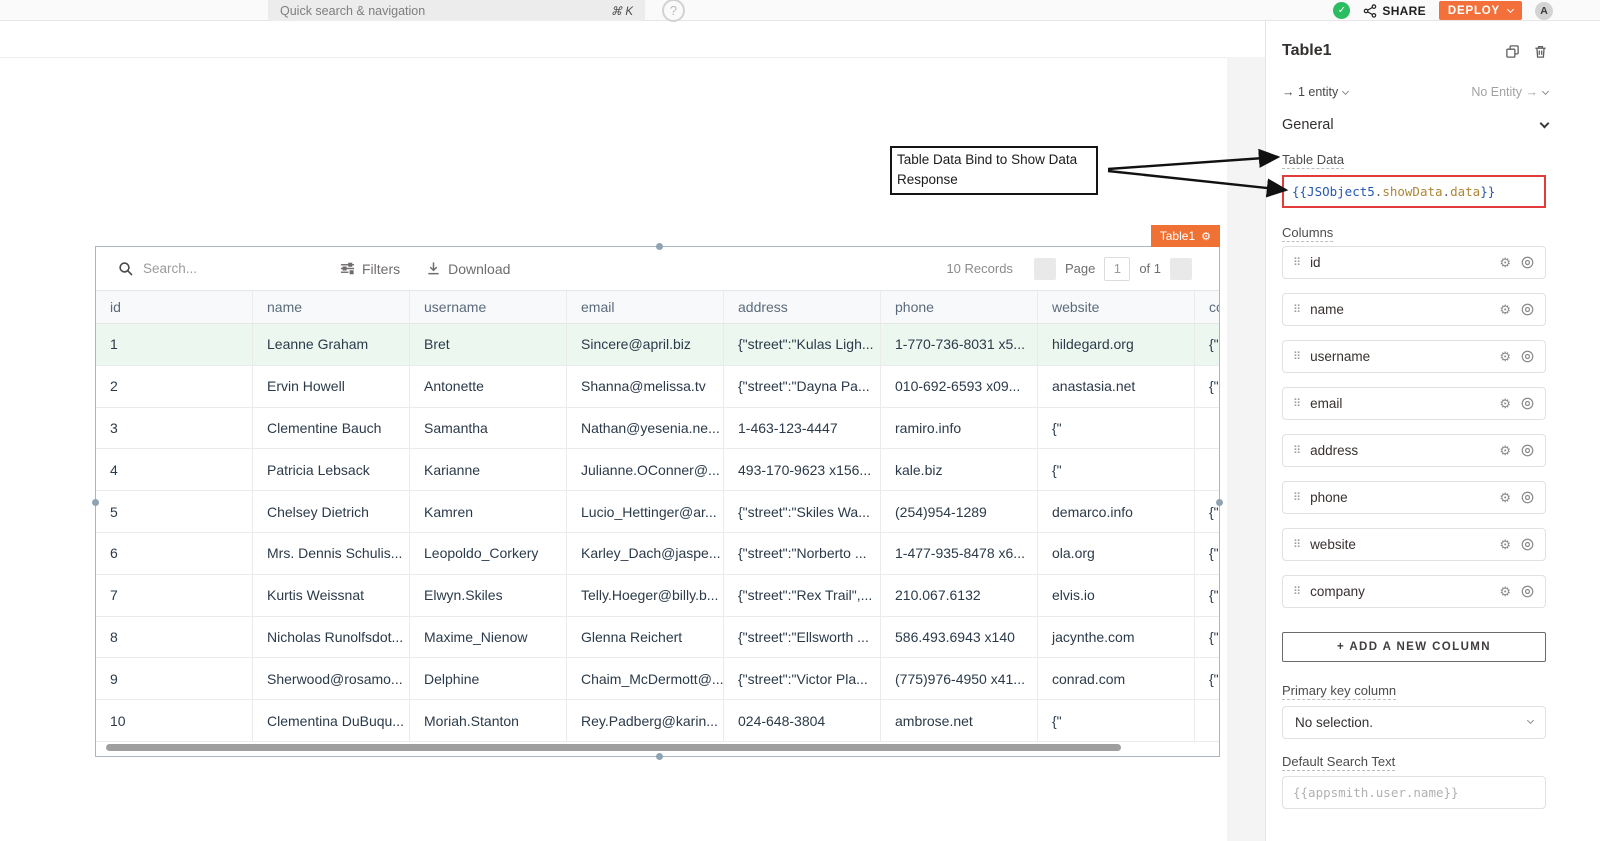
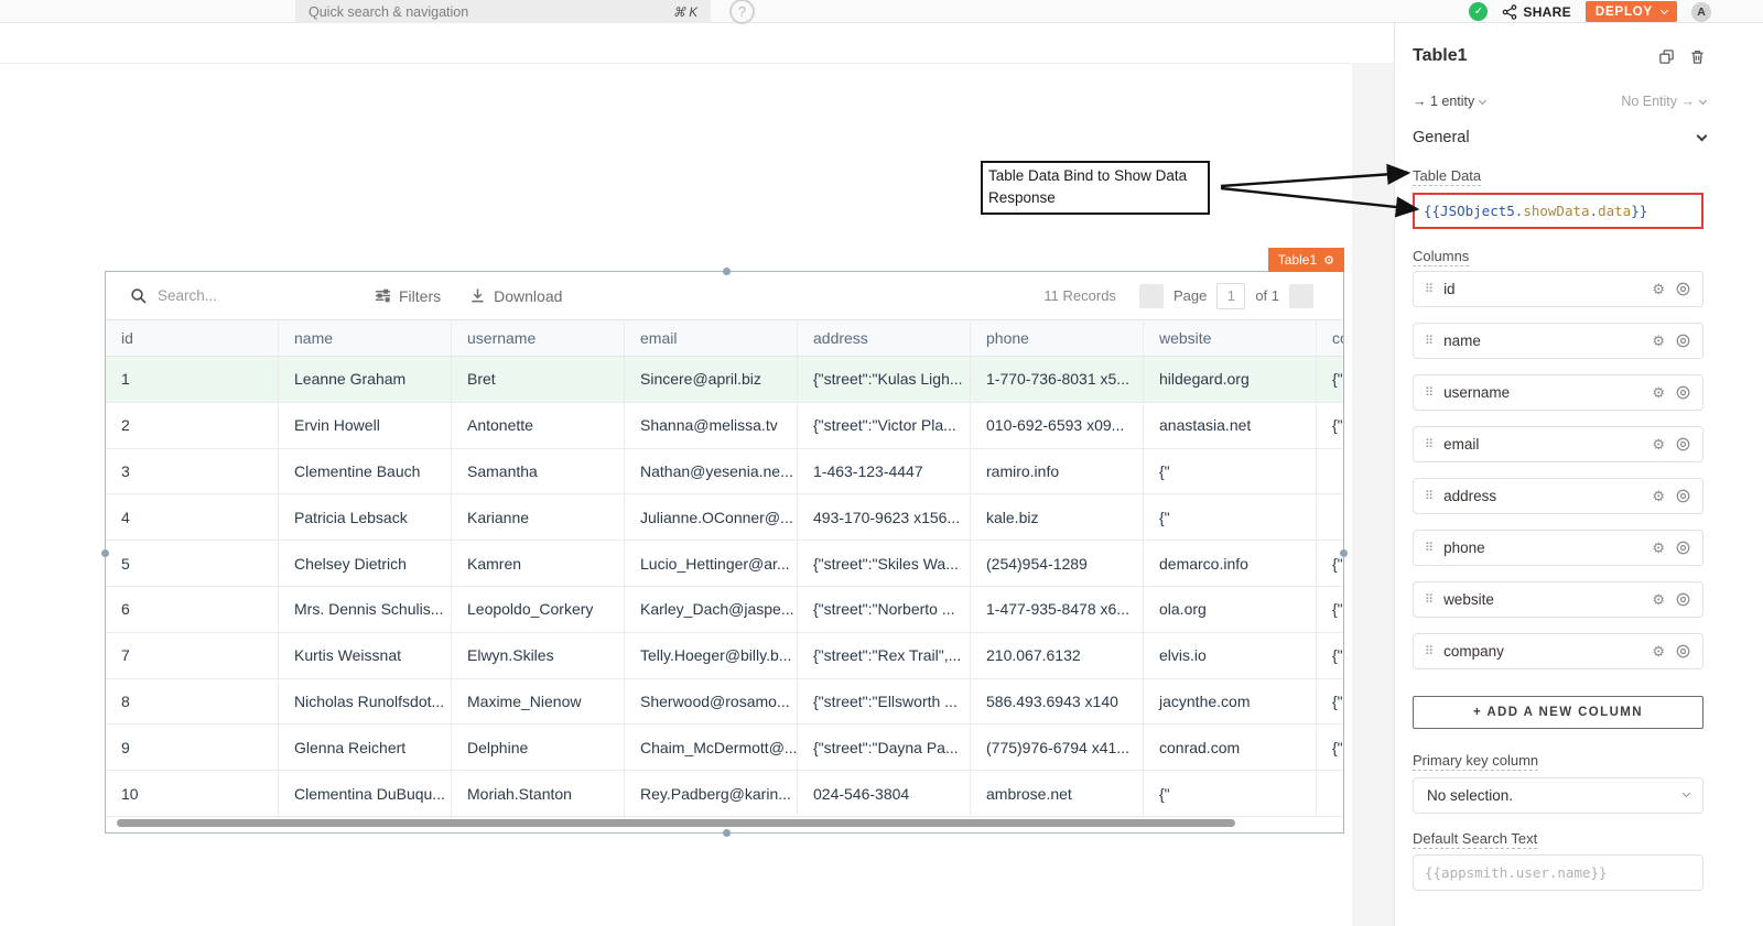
  Quick search & navigation
  ⌘ K
  ?
  ✓
  SHARE
  DEPLOY
  A
  Table Data Bind to Show Data Response
  Table1
  ⚙
  Search...
  Filters
  Download
- 10 Records
+ 11 Records
  Page
  1
  of 1
  id
  name
  username
  email
  address
  phone
  website
  1
  Leanne Graham
  Bret
  Sincere@april.biz
  {"street":"Kulas Ligh...
  1-770-736-8031 x5...
  hildegard.org
  {"
  2
  Ervin Howell
  Antonette
  Shanna@melissa.tv
- {"street":"Dayna Pa...
+ {"street":"Victor Pla...
  010-692-6593 x09...
  anastasia.net
  {"
  3
  Clementine Bauch
  Samantha
  Nathan@yesenia.ne...
  1-463-123-4447
  ramiro.info
  {"
  4
  Patricia Lebsack
  Karianne
  Julianne.OConner@...
  493-170-9623 x156...
  kale.biz
  {"
  5
  Chelsey Dietrich
  Kamren
  Lucio_Hettinger@ar...
  {"street":"Skiles Wa...
  (254)954-1289
  demarco.info
  {"
  6
  Mrs. Dennis Schulis...
  Leopoldo_Corkery
  Karley_Dach@jaspe...
  {"street":"Norberto ...
  1-477-935-8478 x6...
  ola.org
  {"
  7
  Kurtis Weissnat
  Elwyn.Skiles
  Telly.Hoeger@billy.b...
  {"street":"Rex Trail",...
  210.067.6132
  elvis.io
  {"
  8
  Nicholas Runolfsdot...
  Maxime_Nienow
- Glenna Reichert
+ Sherwood@rosamo...
  {"street":"Ellsworth ...
  586.493.6943 x140
  jacynthe.com
  {"
  9
- Sherwood@rosamo...
+ Glenna Reichert
  Delphine
  Chaim_McDermott@...
- {"street":"Victor Pla...
+ {"street":"Dayna Pa...
- (775)976-4950 x41...
+ (775)976-6794 x41...
  conrad.com
  {"
  10
  Clementina DuBuqu...
  Moriah.Stanton
  Rey.Padberg@karin...
- 024-648-3804
+ 024-546-3804
  ambrose.net
  {"
  Table1
  → 1 entity
  No Entity →
  General
  Table Data
  {{JSObject5
  .
  showData
  .
  data
  }}
  Columns
  ⠿
  id
  ⚙
  ⠿
  name
  ⚙
  ⠿
  username
  ⚙
  ⠿
  email
  ⚙
  ⠿
  address
  ⚙
  ⠿
  phone
  ⚙
  ⠿
  website
  ⚙
  ⠿
  company
  ⚙
  + ADD A NEW COLUMN
  Primary key column
  No selection.
  Default Search Text
  {{appsmith.user.name}}
